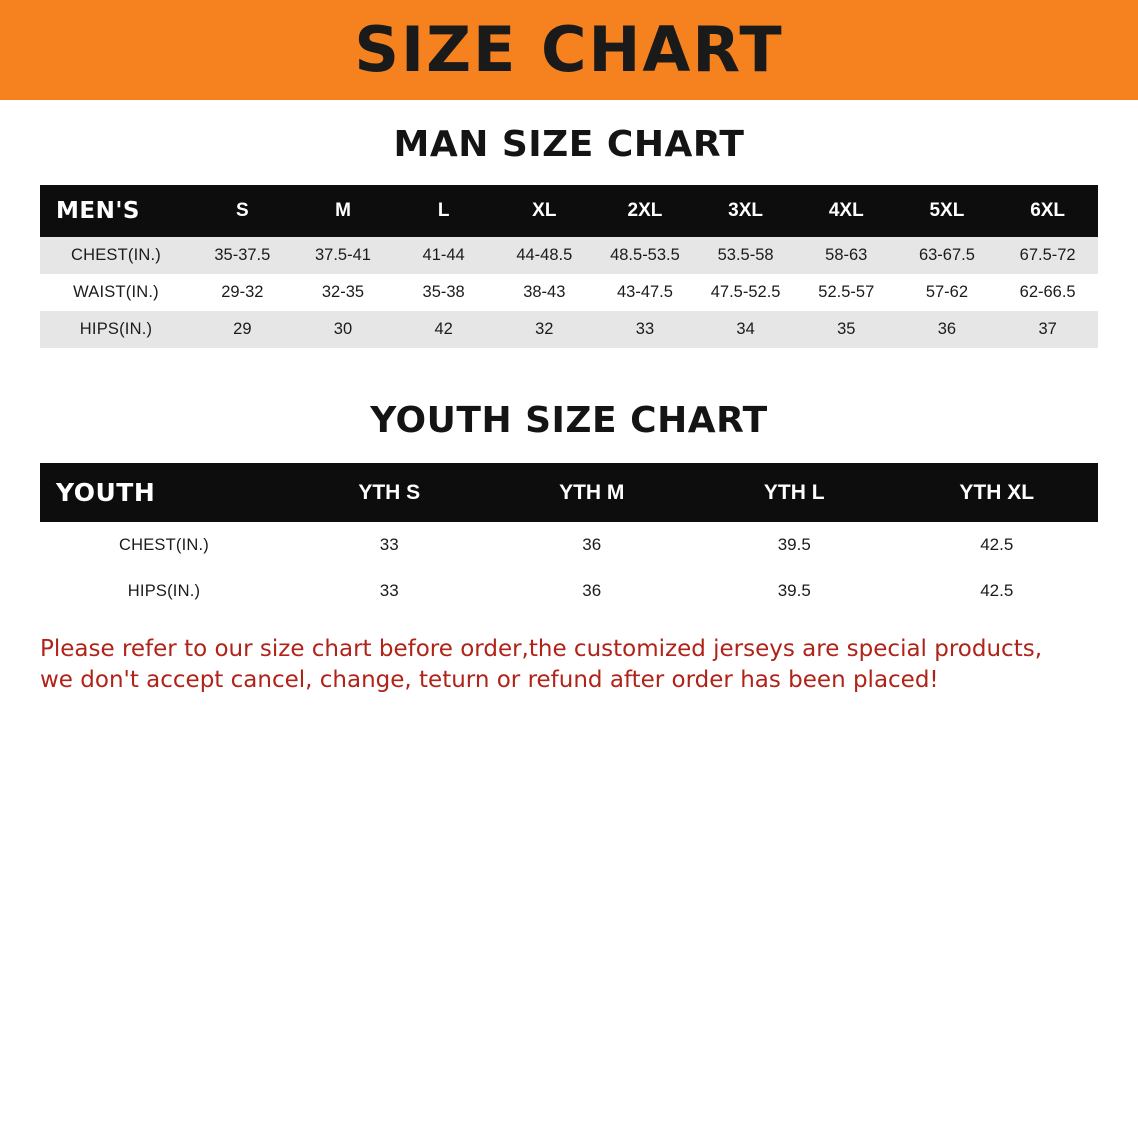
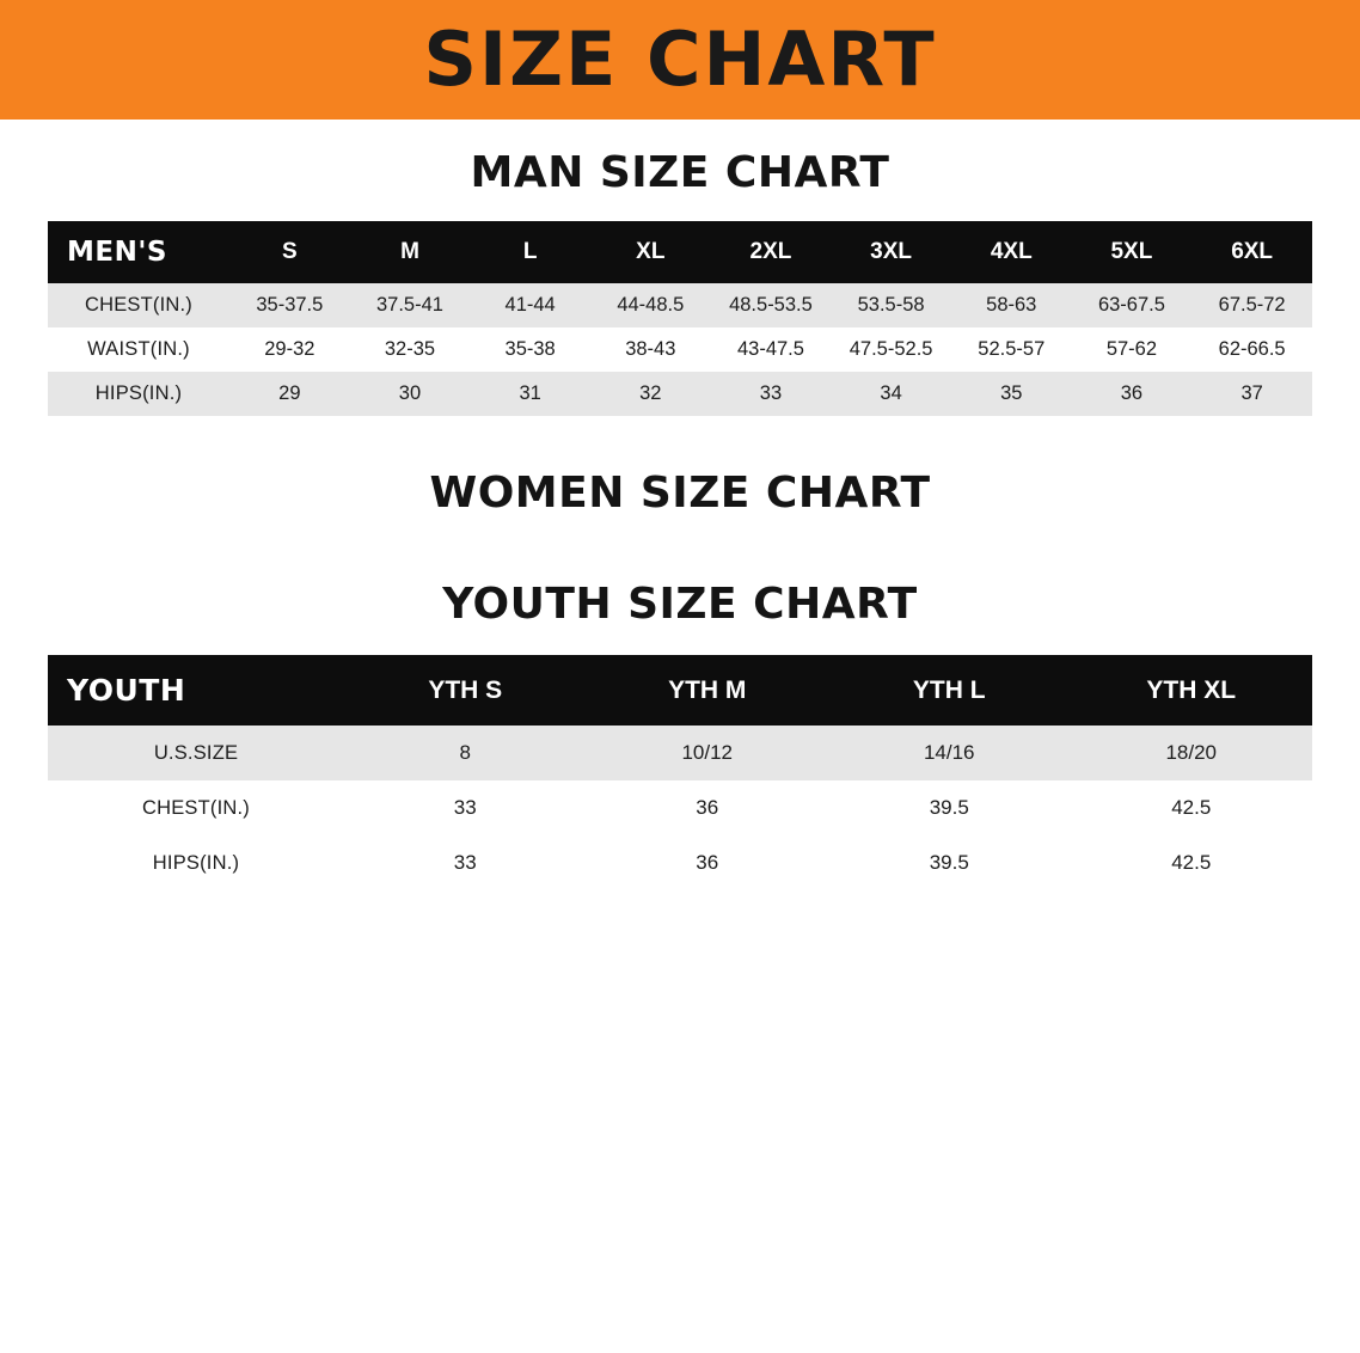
  SIZE CHART
  MAN SIZE CHART
  MEN'S	S	M	L	XL	2XL	3XL	4XL	5XL	6XL
  CHEST(IN.)	35-37.5	37.5-41	41-44	44-48.5	48.5-53.5	53.5-58	58-63	63-67.5	67.5-72
  WAIST(IN.)	29-32	32-35	35-38	38-43	43-47.5	47.5-52.5	52.5-57	57-62	62-66.5
- HIPS(IN.)	29	30	42	32	33	34	35	36	37
+ HIPS(IN.)	29	30	31	32	33	34	35	36	37
+ WOMEN SIZE CHART
  YOUTH SIZE CHART
  YOUTH	YTH S	YTH M	YTH L	YTH XL
+ U.S.SIZE	8	10/12	14/16	18/20
  CHEST(IN.)	33	36	39.5	42.5
  HIPS(IN.)	33	36	39.5	42.5
- Please refer to our size chart before order,the customized jerseys are special products,
- we don't accept cancel, change, teturn or refund after order has been placed!
